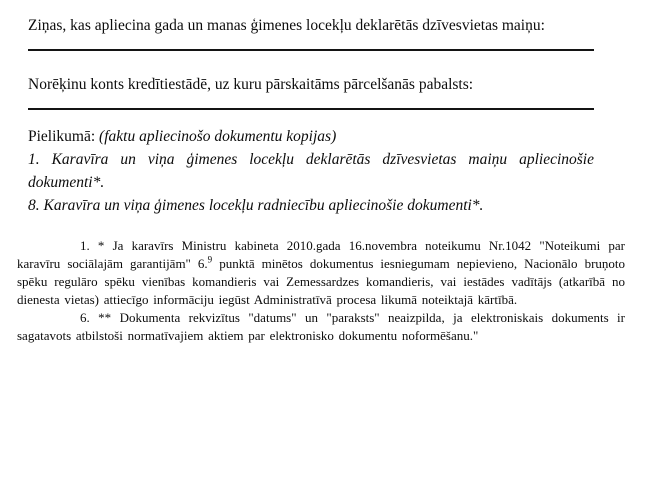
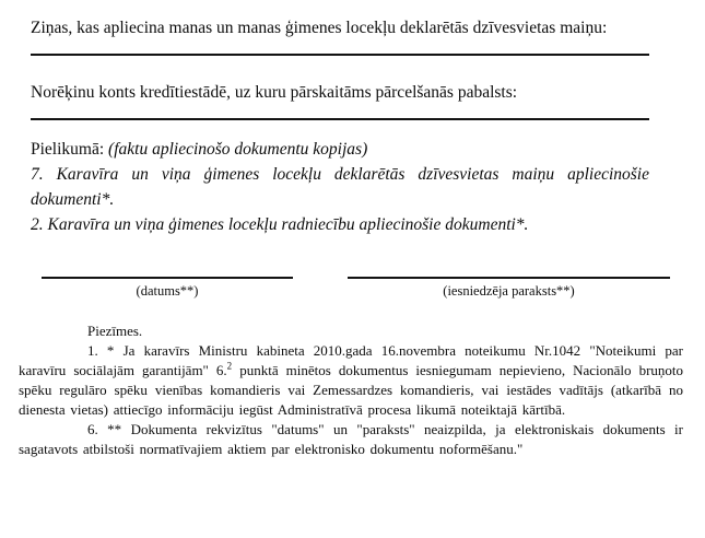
- Ziņas, kas apliecina gada un manas ģimenes locekļu deklarētās dzīvesvietas maiņu:
+ Ziņas, kas apliecina manas un manas ģimenes locekļu deklarētās dzīvesvietas maiņu:
  Norēķinu konts kredītiestādē, uz kuru pārskaitāms pārcelšanās pabalsts:
  Pielikumā: (faktu apliecinošo dokumentu kopijas)
- 1. Karavīra un viņa ģimenes locekļu deklarētās dzīvesvietas maiņu apliecinošie dokumenti*.
+ 7. Karavīra un viņa ģimenes locekļu deklarētās dzīvesvietas maiņu apliecinošie dokumenti*.
- 8. Karavīra un viņa ģimenes locekļu radniecību apliecinošie dokumenti*.
+ 2. Karavīra un viņa ģimenes locekļu radniecību apliecinošie dokumenti*.
+ (datums**)
+ (iesniedzēja paraksts**)
+ Piezīmes.
- 1. * Ja karavīrs Ministru kabineta 2010.gada 16.novembra noteikumu Nr.1042 "Noteikumi par karavīru sociālajām garantijām" 6.9 punktā minētos dokumentus iesniegumam nepievieno, Nacionālo bruņoto spēku regulāro spēku vienības komandieris vai Zemessardzes komandieris, vai iestādes vadītājs (atkarībā no dienesta vietas) attiecīgo informāciju iegūst Administratīvā procesa likumā noteiktajā kārtībā.
+ 1. * Ja karavīrs Ministru kabineta 2010.gada 16.novembra noteikumu Nr.1042 "Noteikumi par karavīru sociālajām garantijām" 6.2 punktā minētos dokumentus iesniegumam nepievieno, Nacionālo bruņoto spēku regulāro spēku vienības komandieris vai Zemessardzes komandieris, vai iestādes vadītājs (atkarībā no dienesta vietas) attiecīgo informāciju iegūst Administratīvā procesa likumā noteiktajā kārtībā.
  6. ** Dokumenta rekvizītus "datums" un "paraksts" neaizpilda, ja elektroniskais dokuments ir sagatavots atbilstoši normatīvajiem aktiem par elektronisko dokumentu noformēšanu."
